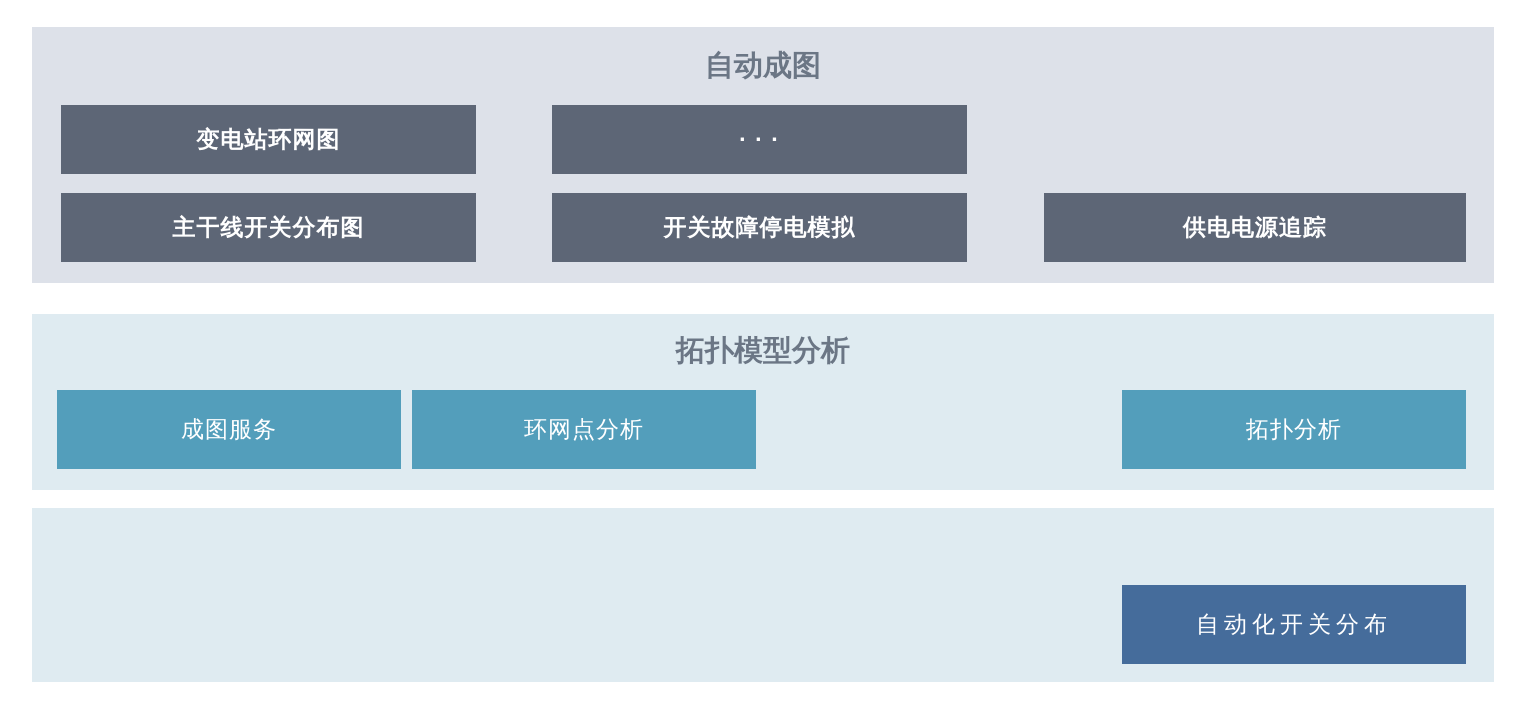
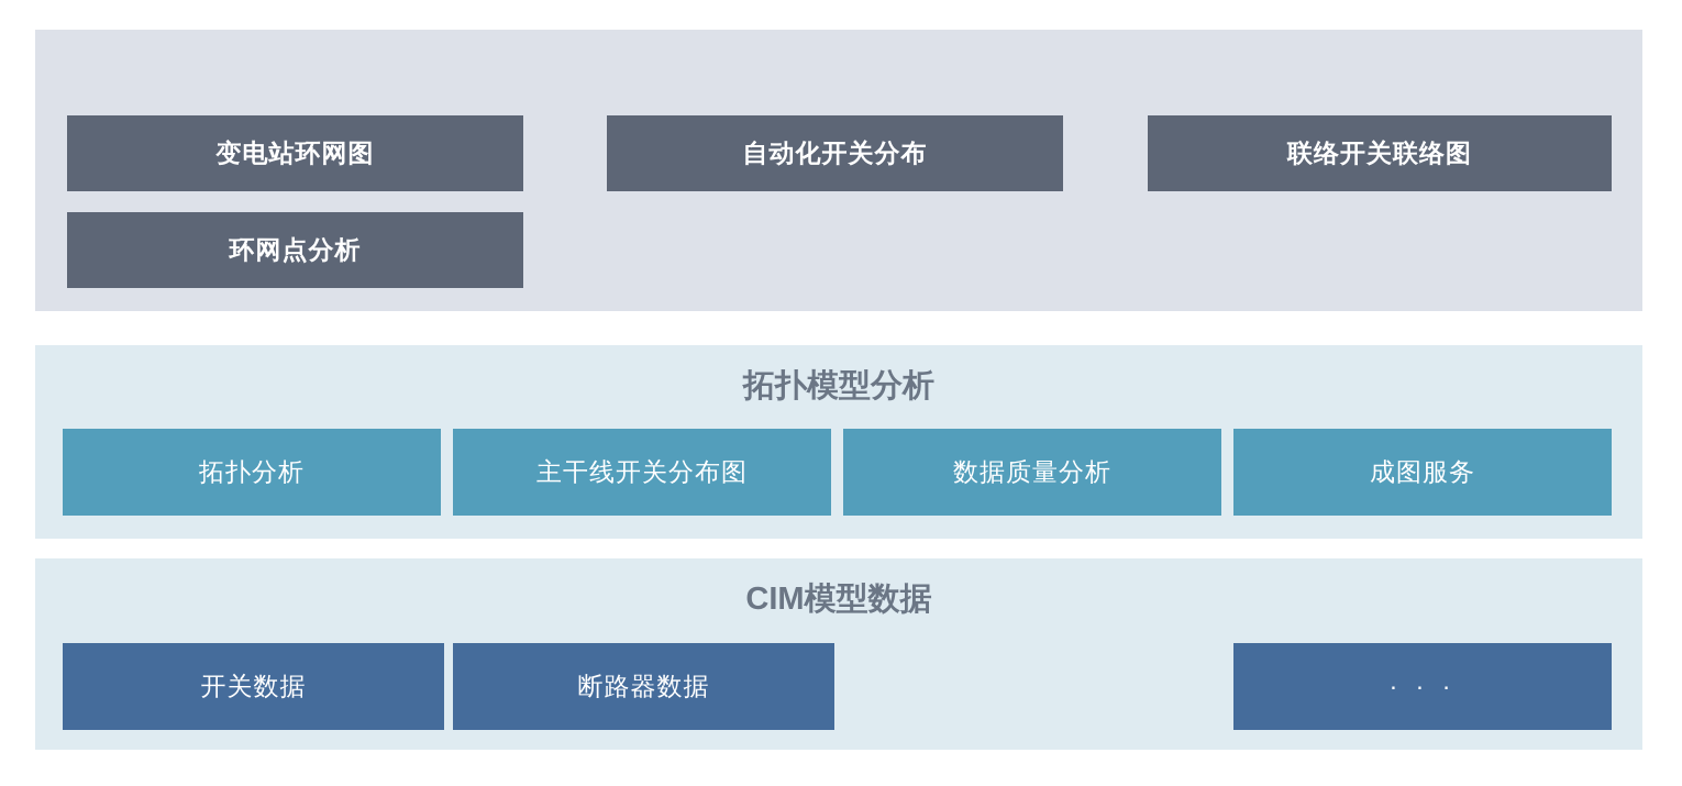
- 自动成图
  变电站环网图
- · · ·
+ 自动化开关分布
+ 联络开关联络图
- 主干线开关分布图
+ 环网点分析
- 开关故障停电模拟
- 供电电源追踪
  拓扑模型分析
- 成图服务
+ 拓扑分析
- 环网点分析
+ 主干线开关分布图
+ 数据质量分析
- 拓扑分析
+ 成图服务
+ CIM模型数据
+ 开关数据
+ 断路器数据
- 自动化开关分布
+ · · ·
